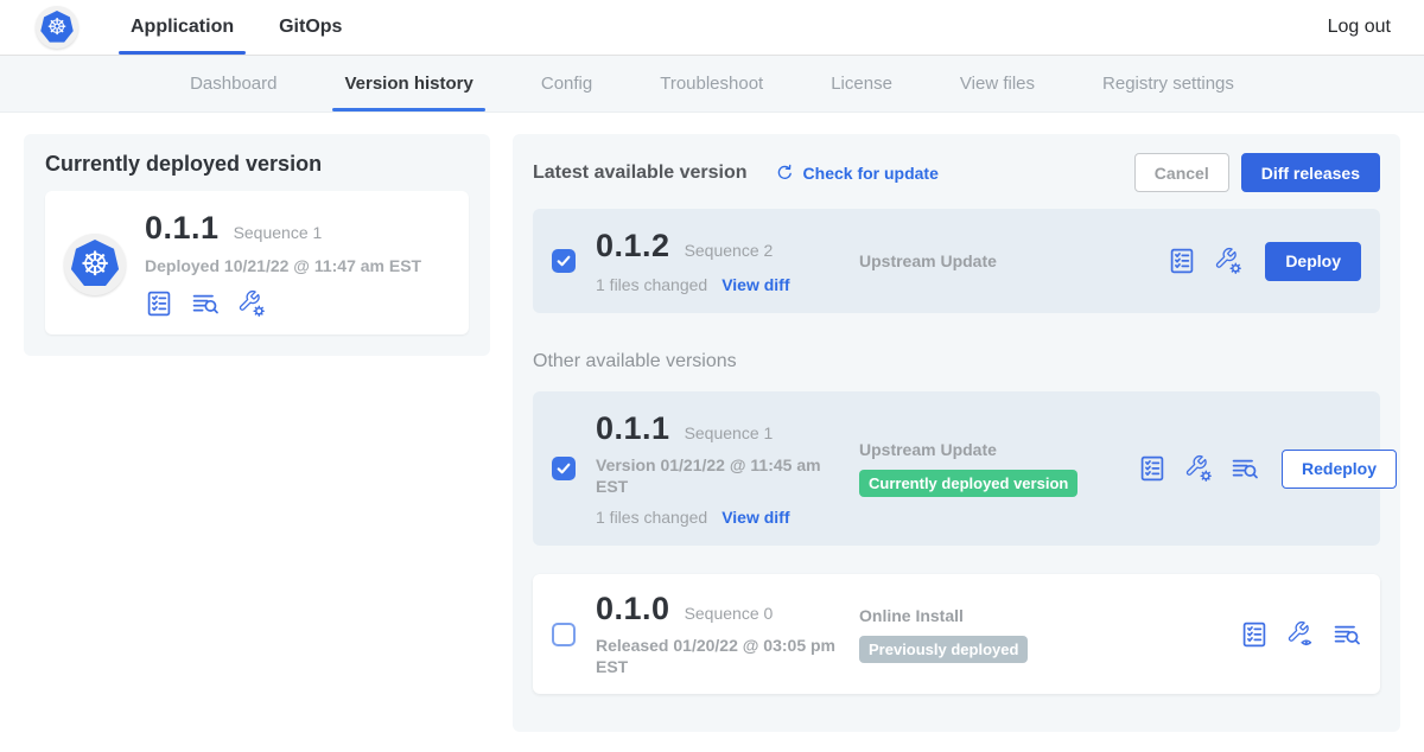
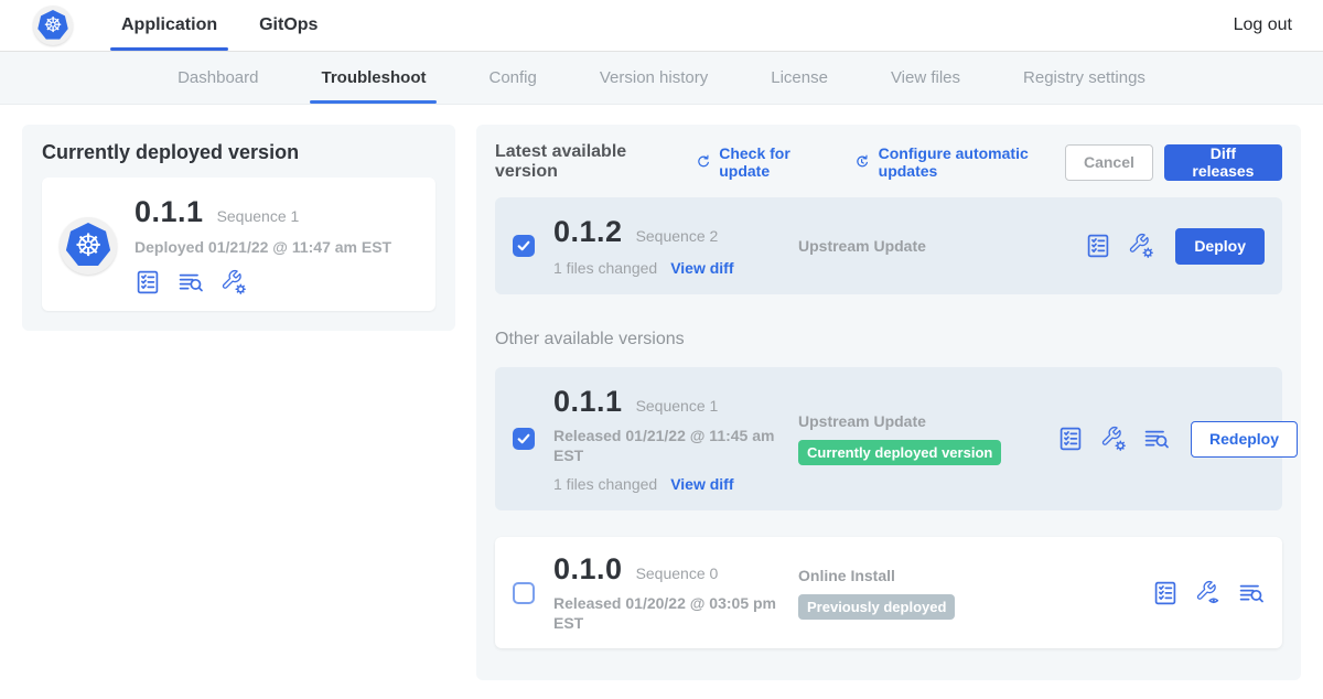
  ☸
  Application
  GitOps
  Log out
  Dashboard
- Version history
+ Troubleshoot
  Config
- Troubleshoot
+ Version history
  License
  View files
  Registry settings
  Currently deployed version
  ☸
  0.1.1
  Sequence 1
- Deployed 10/21/22 @ 11:47 am EST
+ Deployed 01/21/22 @ 11:47 am EST
  Latest available version
  Check for update
+ Configure automatic updates
  Cancel
  Diff releases
  0.1.2
  Sequence 2
  1 files changed
  View diff
  Upstream Update
  Deploy
  Other available versions
  0.1.1
  Sequence 1
- Version 01/21/22 @ 11:45 am EST
+ Released 01/21/22 @ 11:45 am EST
  1 files changed
  View diff
  Upstream Update
  Currently deployed version
  Redeploy
  0.1.0
  Sequence 0
  Released 01/20/22 @ 03:05 pm EST
  Online Install
  Previously deployed
